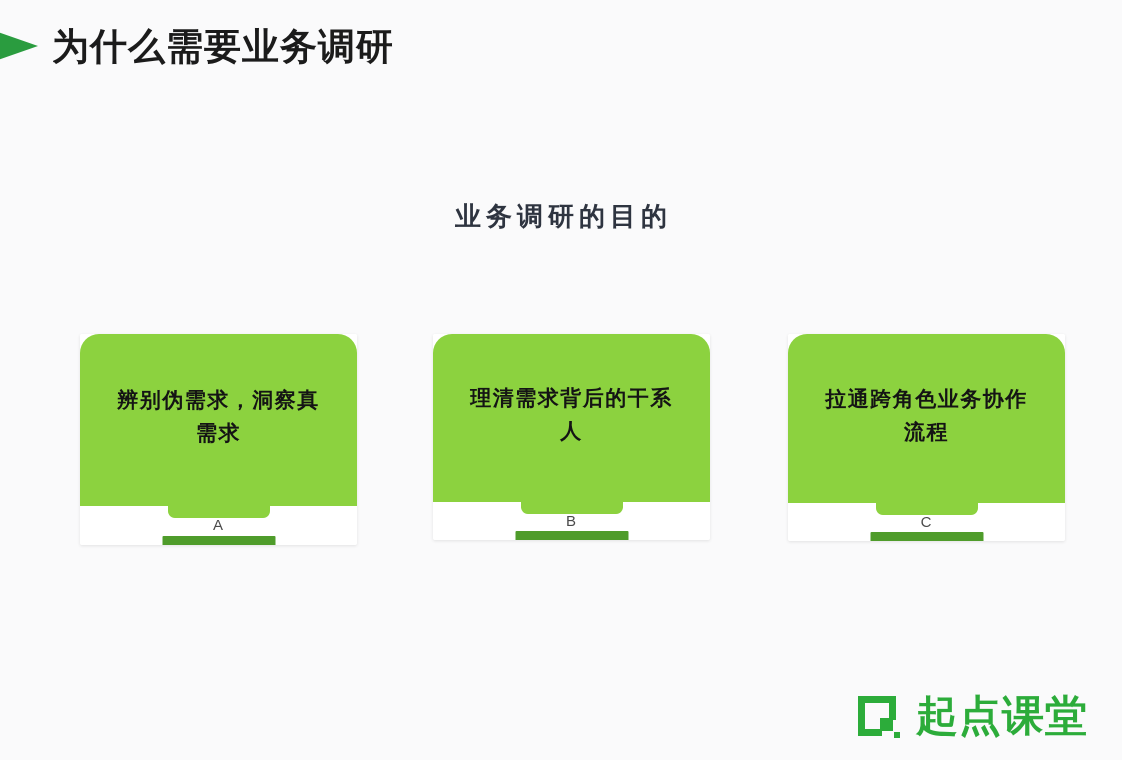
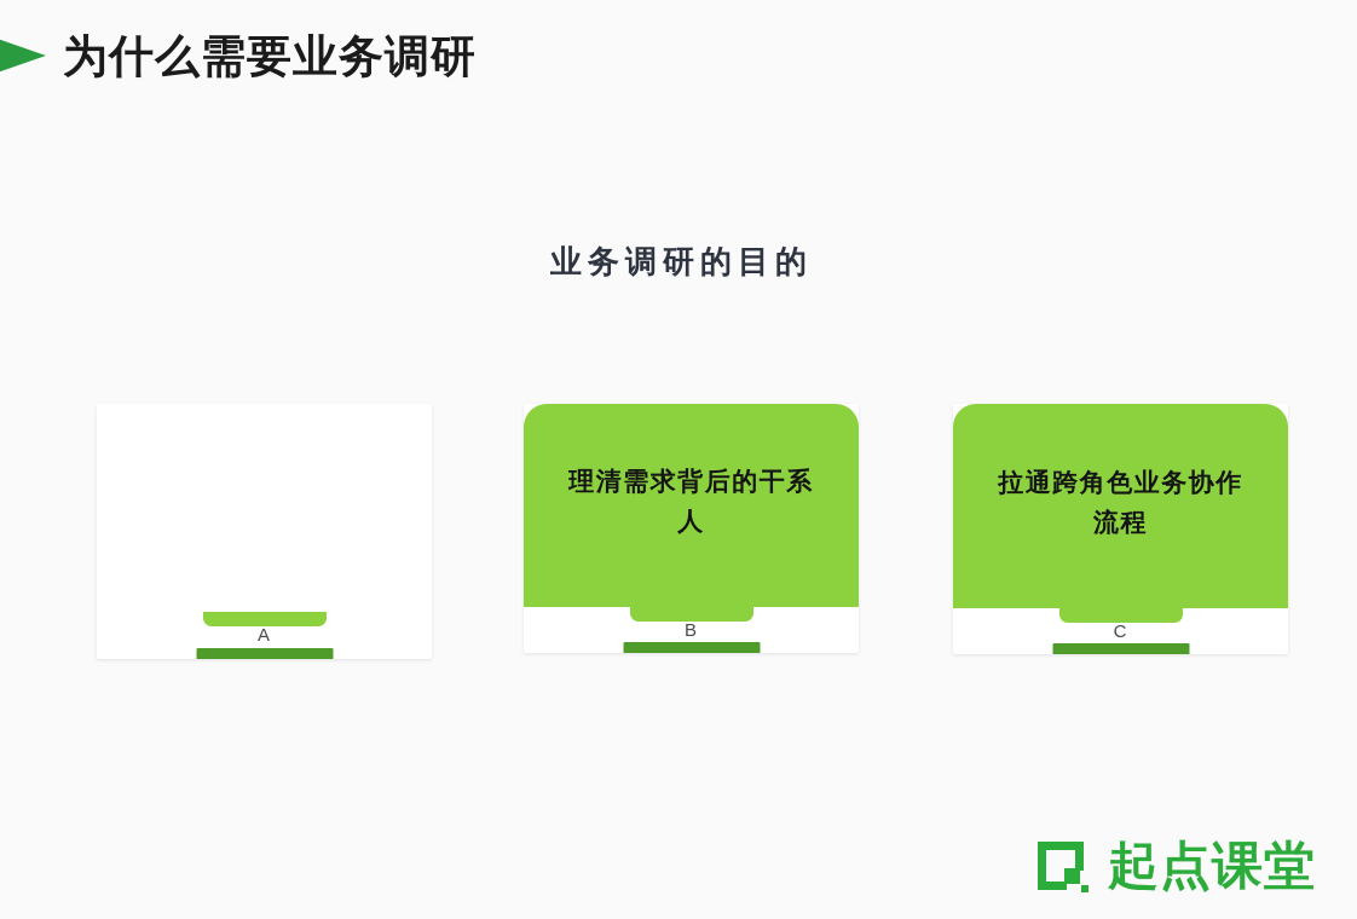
  为什么需要业务调研
  业务调研的目的
- 辨别伪需求，洞察真需求
  A
  理清需求背后的干系人
  B
  拉通跨角色业务协作流程
  C
  起点课堂
